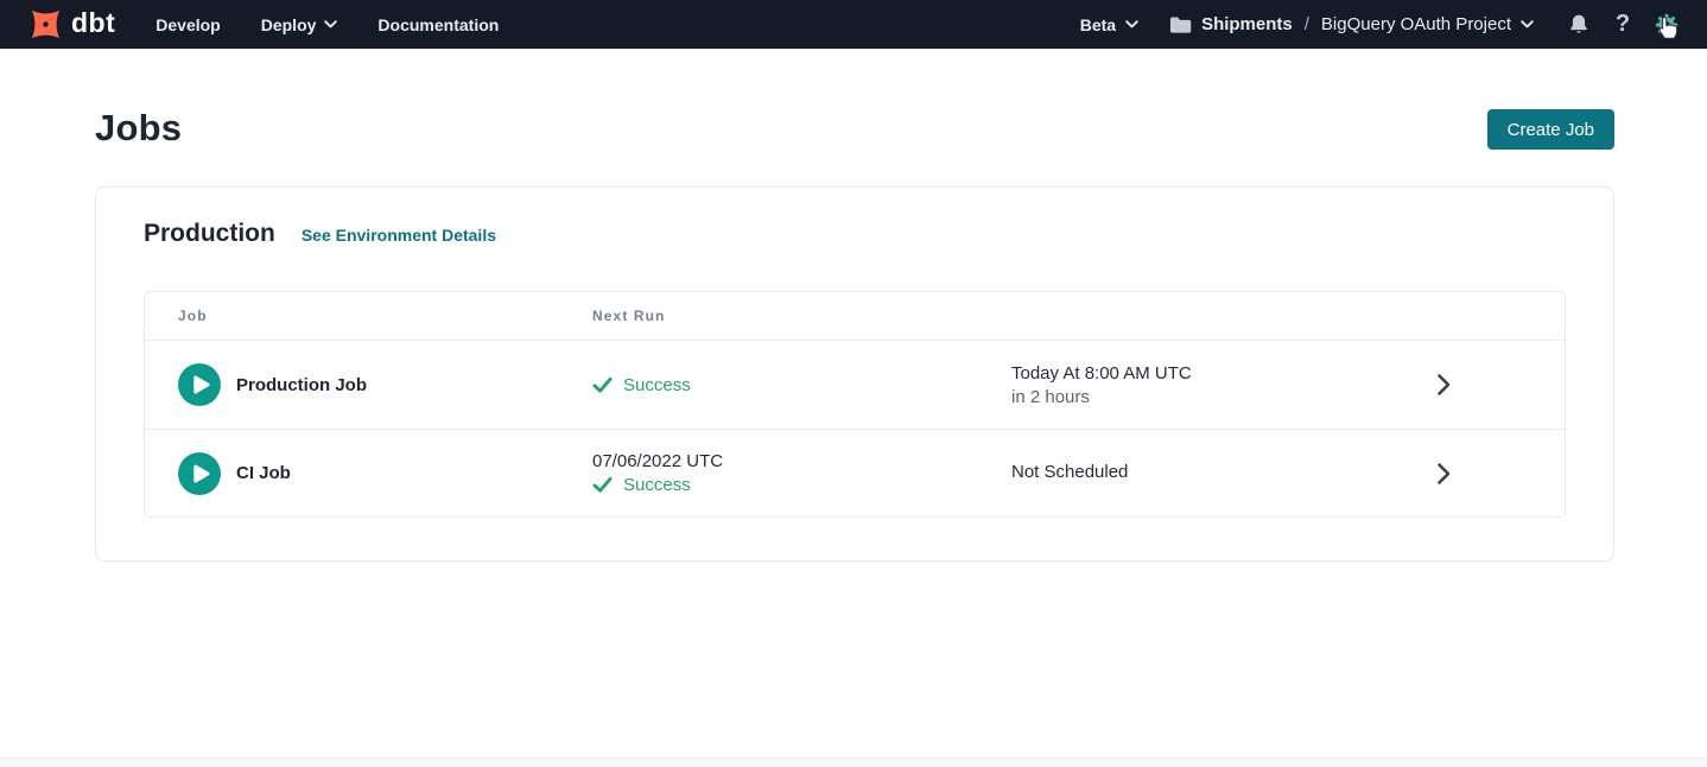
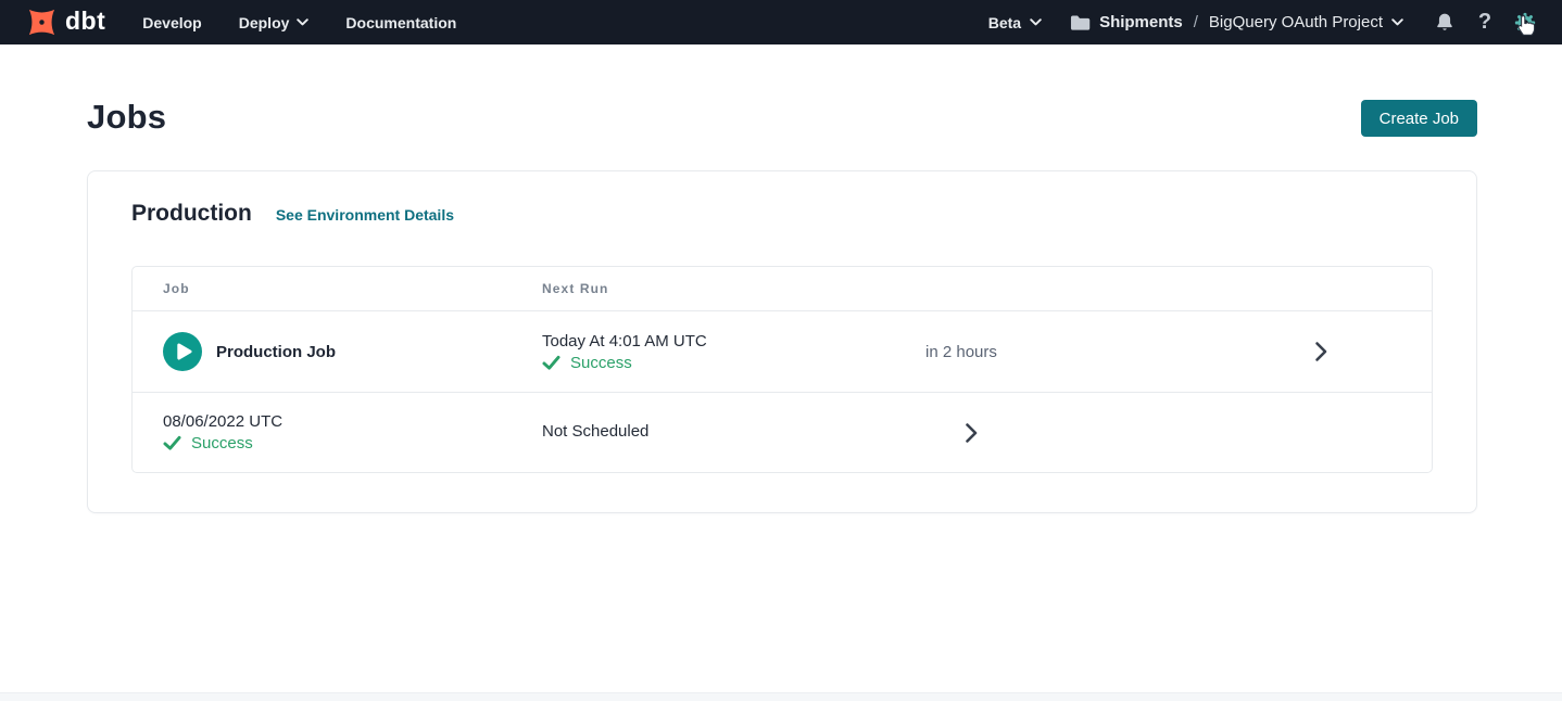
  dbt
  Develop
  Deploy
  Documentation
  Beta
  Shipments
  /
  BigQuery OAuth Project
  ?
  Jobs
  Create Job
  Production
  See Environment Details
  Job
  Next Run
  Production Job
+ Today At 4:01 AM UTC
  Success
- Today At 8:00 AM UTC
  in 2 hours
- CI Job
- 07/06/2022 UTC
+ 08/06/2022 UTC
  Success
  Not Scheduled
